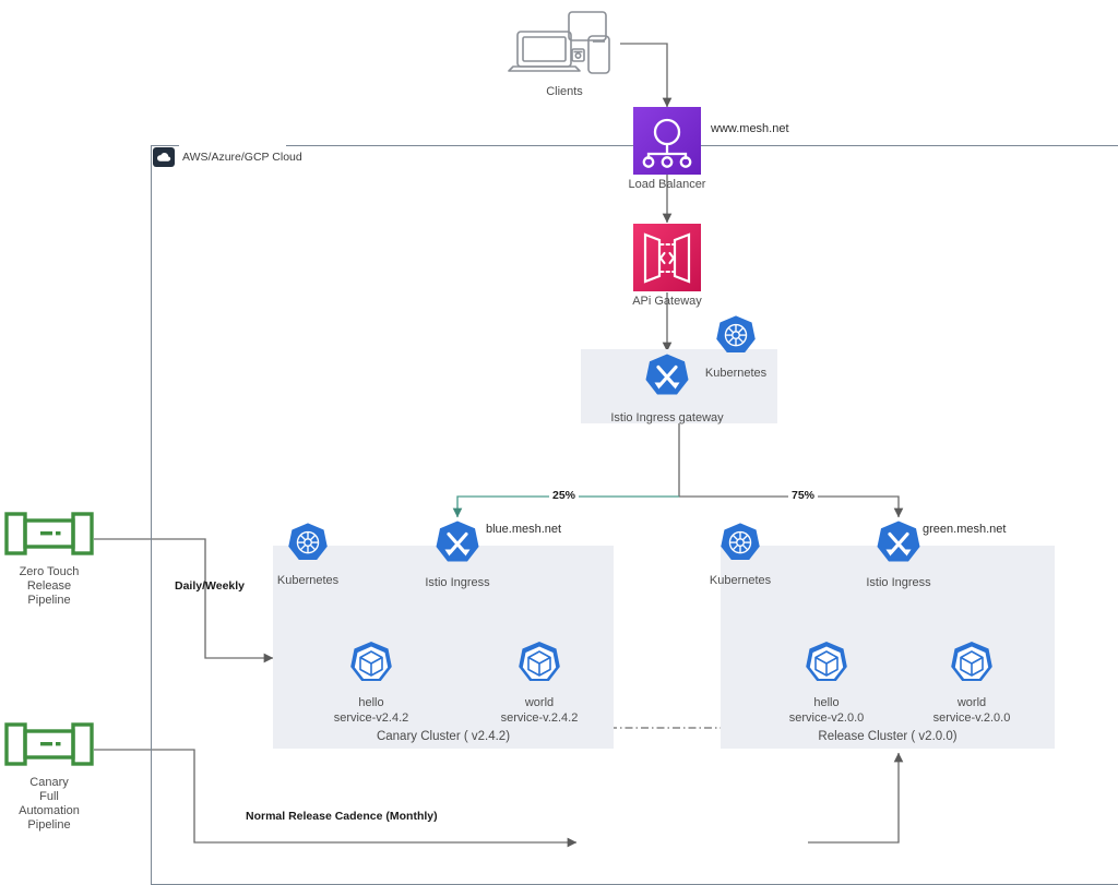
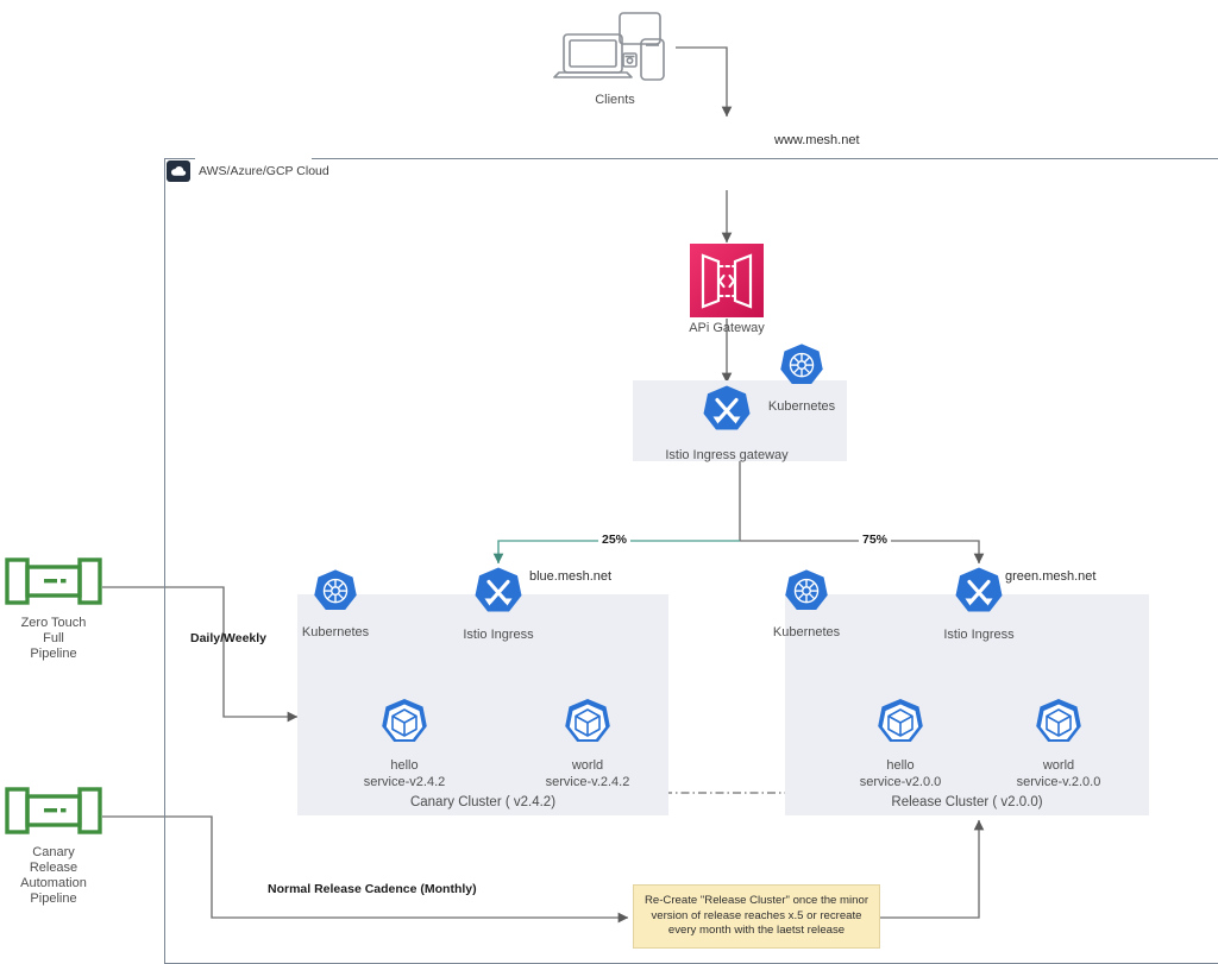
  AWS/Azure/GCP Cloud
  Clients
- Load Balancer
  www.mesh.net
  APi Gateway
  Istio Ingress gateway
  Kubernetes
  25%
  75%
  Canary Cluster ( v2.4.2)
  Kubernetes
  Istio Ingress
  blue.mesh.net
  hello
  service-v2.4.2
  world
  service-v.2.4.2
  Release Cluster ( v2.0.0)
  Kubernetes
  Istio Ingress
  green.mesh.net
  hello
  service-v2.0.0
  world
  service-v.2.0.0
  Zero Touch
- Release
+ Full
  Pipeline
  Canary
- Full
+ Release
  Automation
  Pipeline
  Daily/Weekly
  Normal Release Cadence (Monthly)
+ Re-Create "Release Cluster" once the minor version of release reaches x.5 or recreate every month with the laetst release
